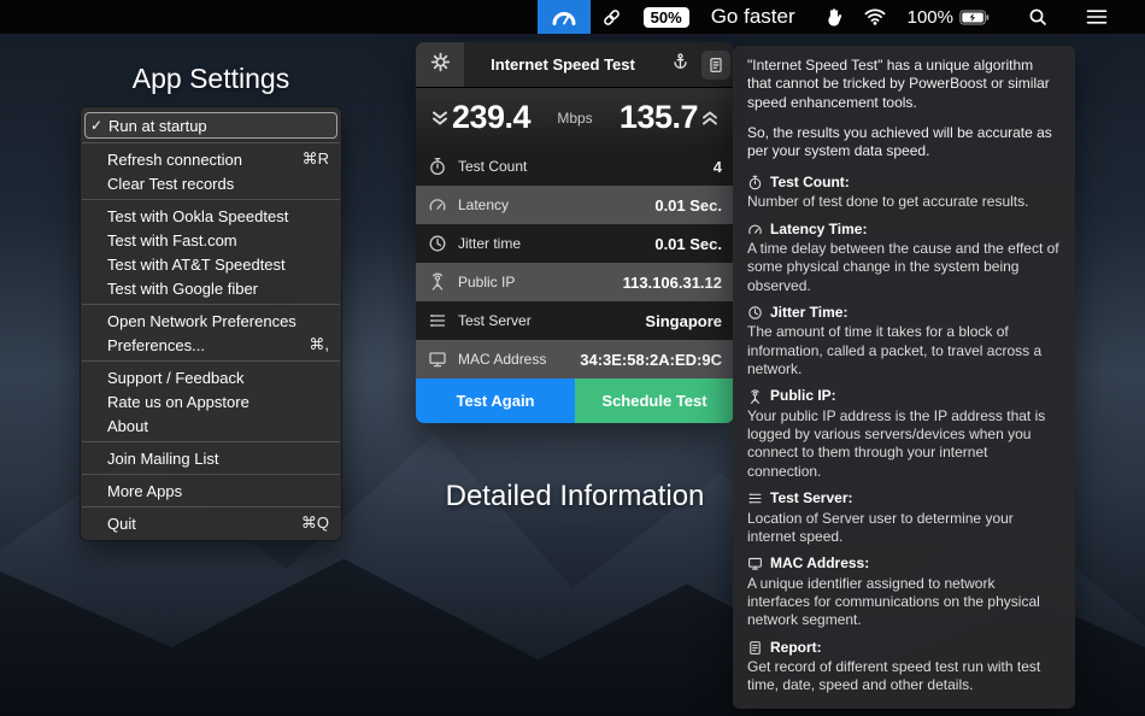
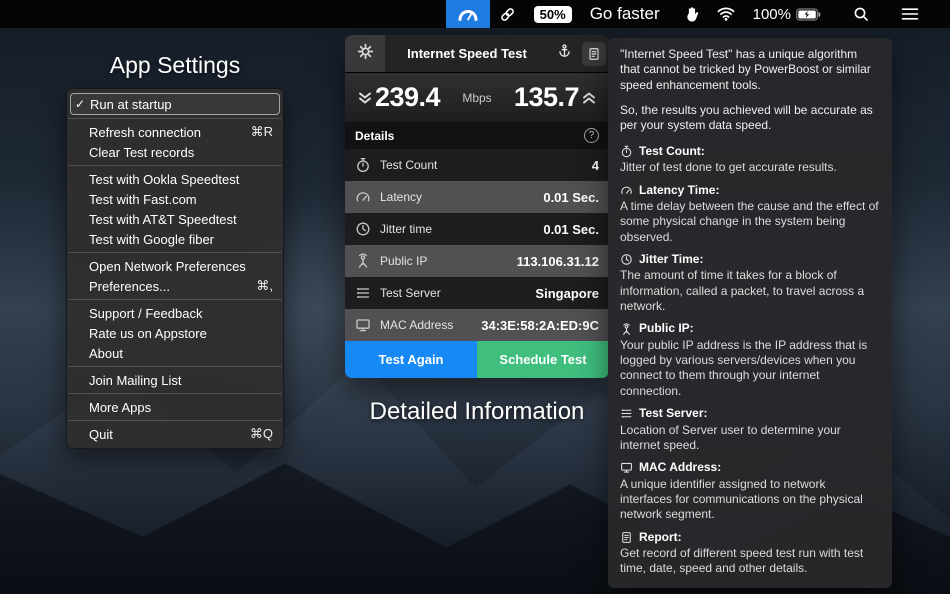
  50%
  Go faster
  100%
  App Settings
  ✓
  Run at startup
  Refresh connection
  ⌘R
  Clear Test records
  Test with Ookla Speedtest
  Test with Fast.com
  Test with AT&T Speedtest
  Test with Google fiber
  Open Network Preferences
  Preferences...
  ⌘,
  Support / Feedback
  Rate us on Appstore
  About
  Join Mailing List
  More Apps
  Quit
  ⌘Q
  Internet Speed Test
  239.4
  Mbps
  135.7
+ Details
+ ?
  Test Count
  4
  Latency
  0.01 Sec.
  Jitter time
  0.01 Sec.
  Public IP
  113.106.31.12
  Test Server
  Singapore
  MAC Address
  34:3E:58:2A:ED:9C
  Test Again
  Schedule Test
  Detailed Information
  "Internet Speed Test" has a unique algorithm that cannot be tricked by PowerBoost or similar speed enhancement tools.
  So, the results you achieved will be accurate as per your system data speed.
  Test Count:
- Number of test done to get accurate results.
+ Jitter of test done to get accurate results.
  Latency Time:
  A time delay between the cause and the effect of some physical change in the system being observed.
  Jitter Time:
  The amount of time it takes for a block of information, called a packet, to travel across a network.
  Public IP:
  Your public IP address is the IP address that is logged by various servers/devices when you connect to them through your internet connection.
  Test Server:
  Location of Server user to determine your internet speed.
  MAC Address:
  A unique identifier assigned to network interfaces for communications on the physical network segment.
  Report:
  Get record of different speed test run with test time, date, speed and other details.
